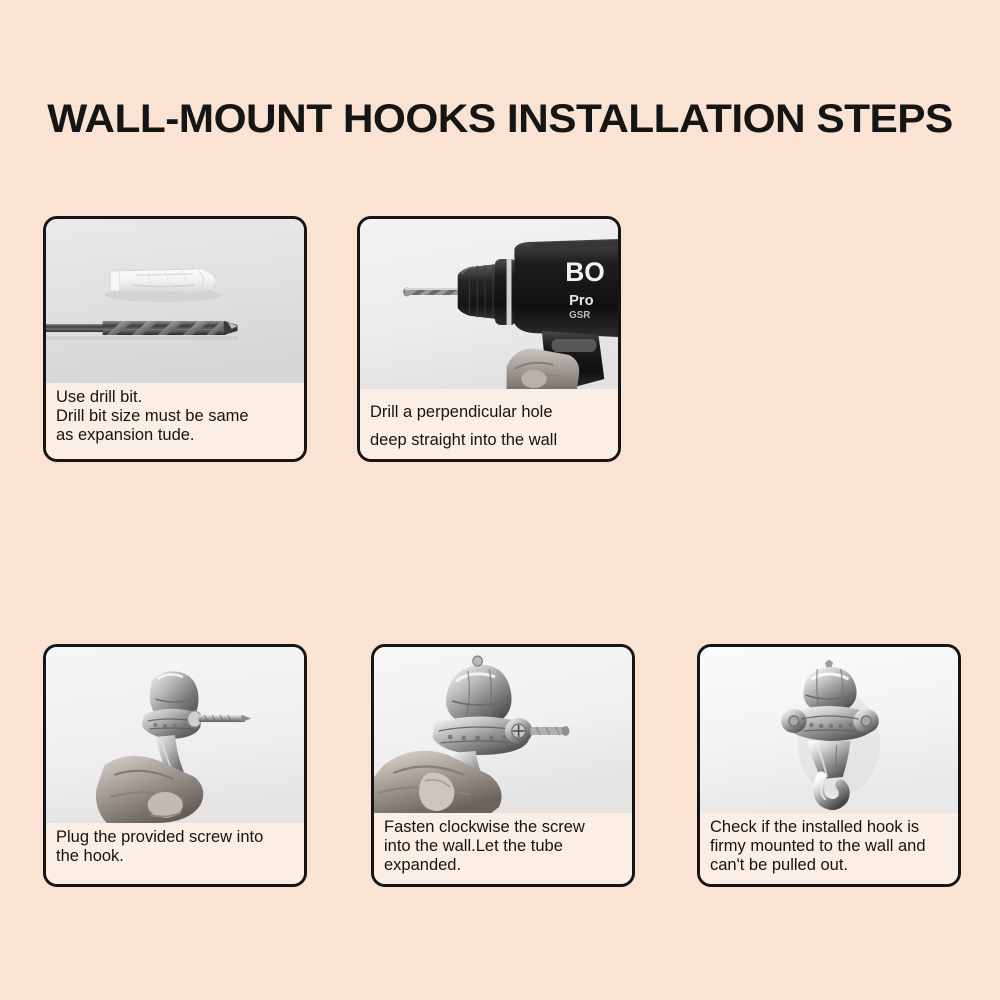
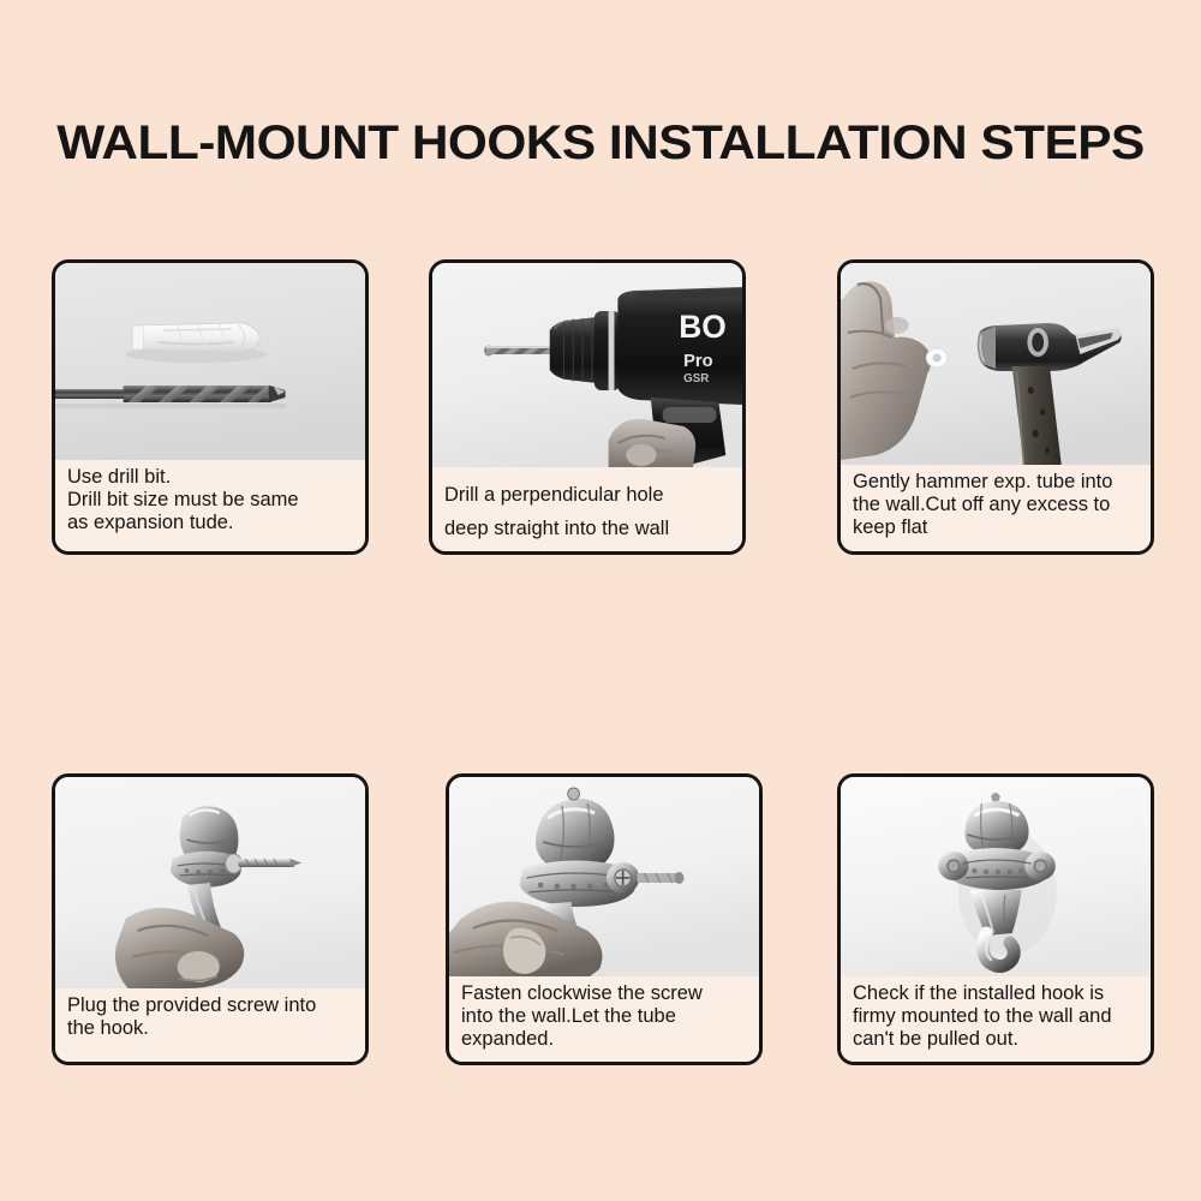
  WALL-MOUNT HOOKS INSTALLATION STEPS
  Use drill bit.
  Drill bit size must be same
  as expansion tude.
  BO
  Pro
  GSR
  Drill a perpendicular hole
  deep straight into the wall
+ Gently hammer exp. tube into
+ the wall.Cut off any excess to
+ keep flat
  Plug the provided screw into
  the hook.
  Fasten clockwise the screw
  into the wall.Let the tube
  expanded.
  Check if the installed hook is
  firmy mounted to the wall and
  can't be pulled out.
